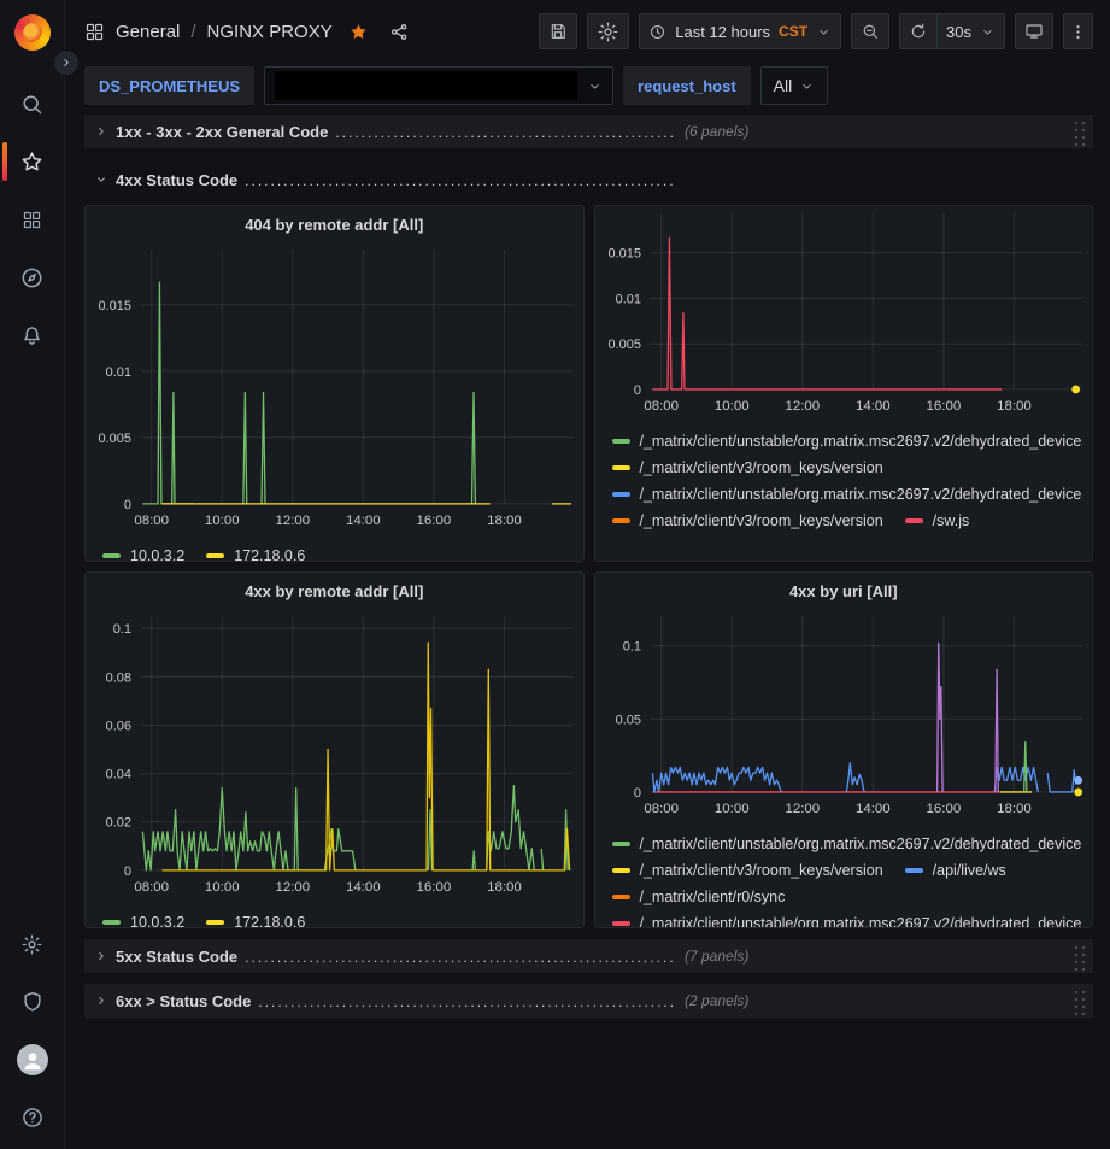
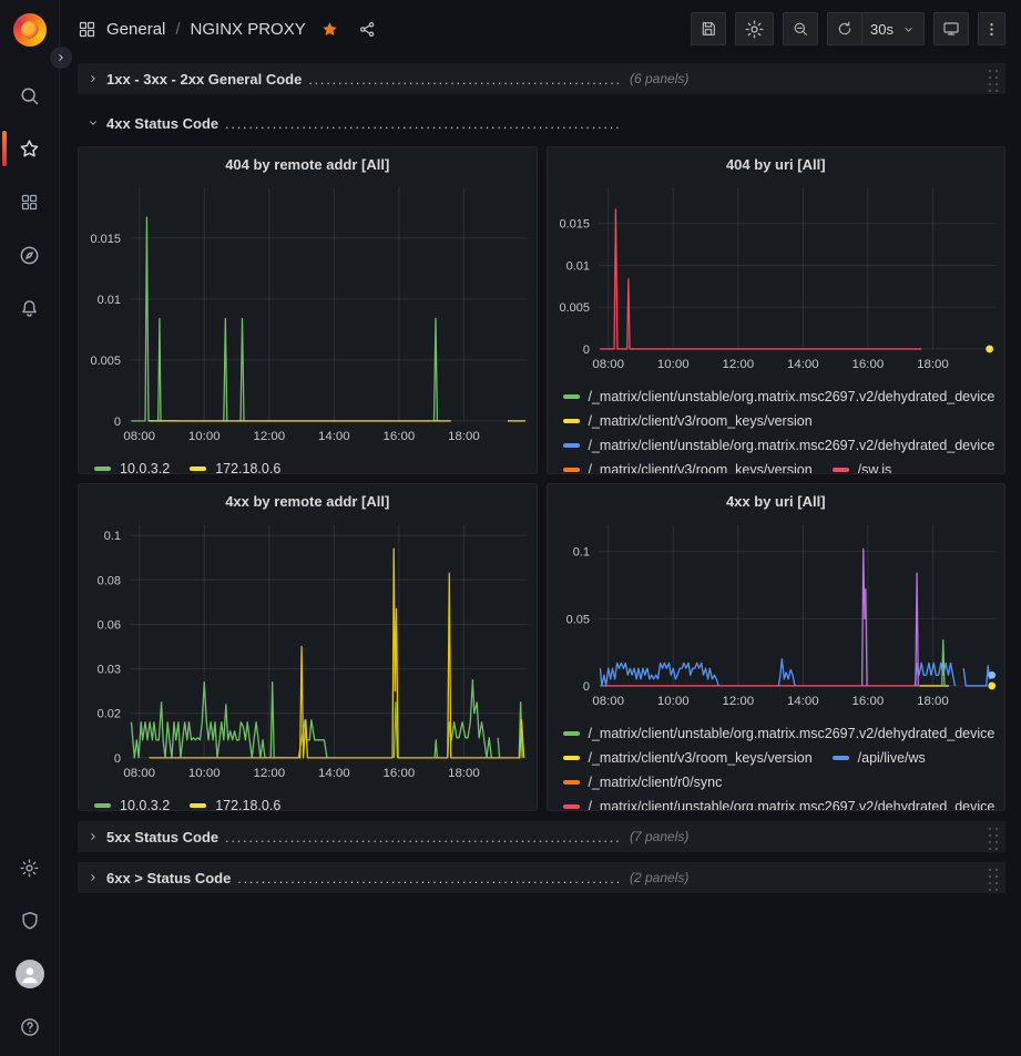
  General
  /
  NGINX PROXY
- Last 12 hours
- CST
  30s
- DS_PROMETHEUS
- request_host
- All
  1xx - 3xx - 2xx General Code
  (6 panels)
  4xx Status Code
  404 by remote addr [All]
  0
  0.005
  0.01
  0.015
  08:00
  10:00
  12:00
  14:00
  16:00
  18:00
  10.0.3.2
  172.18.0.6
+ 404 by uri [All]
  0
  0.005
  0.01
  0.015
  08:00
  10:00
  12:00
  14:00
  16:00
  18:00
  /_matrix/client/unstable/org.matrix.msc2697.v2/dehydrated_device
  /_matrix/client/v3/room_keys/version
  /_matrix/client/unstable/org.matrix.msc2697.v2/dehydrated_device
  /_matrix/client/v3/room_keys/version
  /sw.js
  4xx by remote addr [All]
  0
  0.02
- 0.04
+ 0.03
  0.06
  0.08
  0.1
  08:00
  10:00
  12:00
  14:00
  16:00
  18:00
  10.0.3.2
  172.18.0.6
  4xx by uri [All]
  0
  0.05
  0.1
  08:00
  10:00
  12:00
  14:00
  16:00
  18:00
  /_matrix/client/unstable/org.matrix.msc2697.v2/dehydrated_device
  /_matrix/client/v3/room_keys/version
  /api/live/ws
  /_matrix/client/r0/sync
  /_matrix/client/unstable/org.matrix.msc2697.v2/dehydrated_device
  5xx Status Code
  (7 panels)
  6xx > Status Code
  (2 panels)
